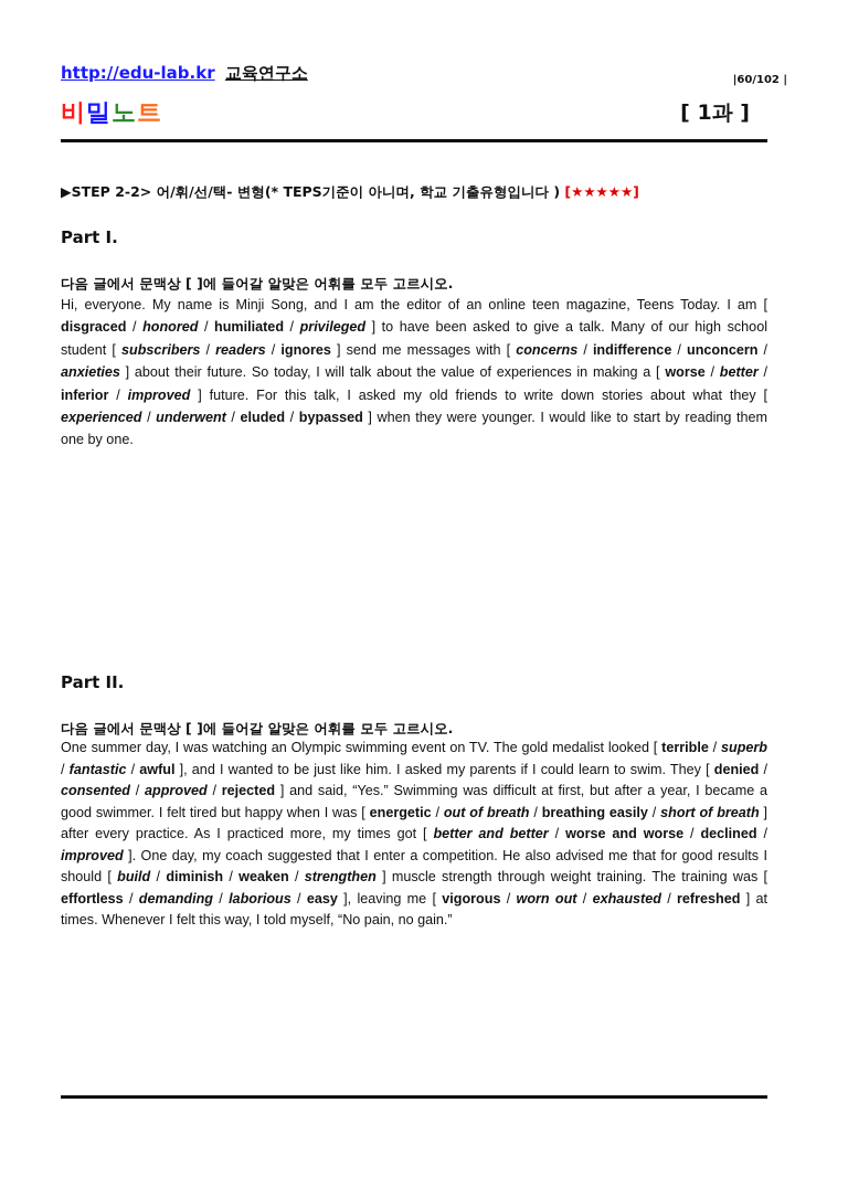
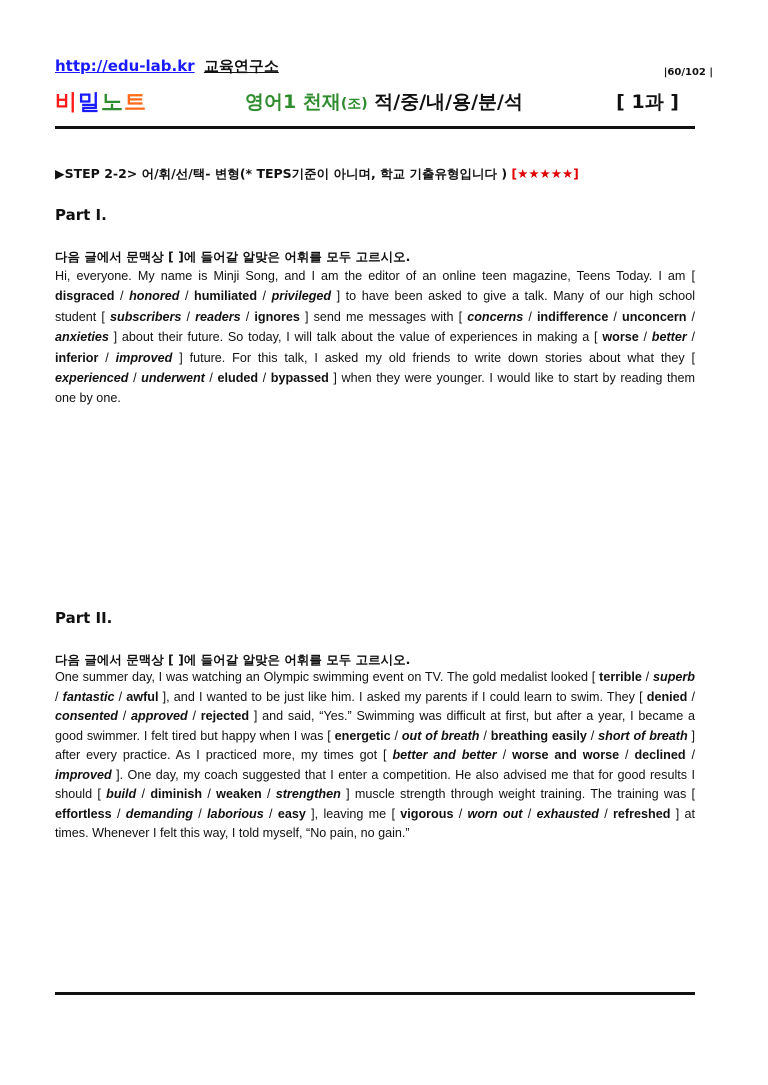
  http://edu-lab.kr 교육연구소
  |60/102 |
  비밀노트
+ 영어1 천재(조) 적/중/내/용/분/석
  [ 1과 ]
  ▶STEP 2-2> 어/휘/선/택- 변형(* TEPS기준이 아니며, 학교 기출유형입니다 ) [★★★★★]
  Part I.
  다음 글에서 문맥상 [ ]에 들어갈 알맞은 어휘를 모두 고르시오.
  Hi, everyone. My name is Minji Song, and I am the editor of an online teen magazine, Teens Today. I am [ disgraced / honored / humiliated / privileged ] to have been asked to give a talk. Many of our high school student [ subscribers / readers / ignores ] send me messages with [ concerns / indifference / unconcern / anxieties ] about their future. So today, I will talk about the value of experiences in making a [ worse / better / inferior / improved ] future. For this talk, I asked my old friends to write down stories about what they [ experienced / underwent / eluded / bypassed ] when they were younger. I would like to start by reading them one by one.
  Part II.
  다음 글에서 문맥상 [ ]에 들어갈 알맞은 어휘를 모두 고르시오.
  One summer day, I was watching an Olympic swimming event on TV. The gold medalist looked [ terrible / superb / fantastic / awful ], and I wanted to be just like him. I asked my parents if I could learn to swim. They [ denied / consented / approved / rejected ] and said, “Yes.” Swimming was difficult at first, but after a year, I became a good swimmer. I felt tired but happy when I was [ energetic / out of breath / breathing easily / short of breath ] after every practice. As I practiced more, my times got [ better and better / worse and worse / declined / improved ]. One day, my coach suggested that I enter a competition. He also advised me that for good results I should [ build / diminish / weaken / strengthen ] muscle strength through weight training. The training was [ effortless / demanding / laborious / easy ], leaving me [ vigorous / worn out / exhausted / refreshed ] at times. Whenever I felt this way, I told myself, “No pain, no gain.”
